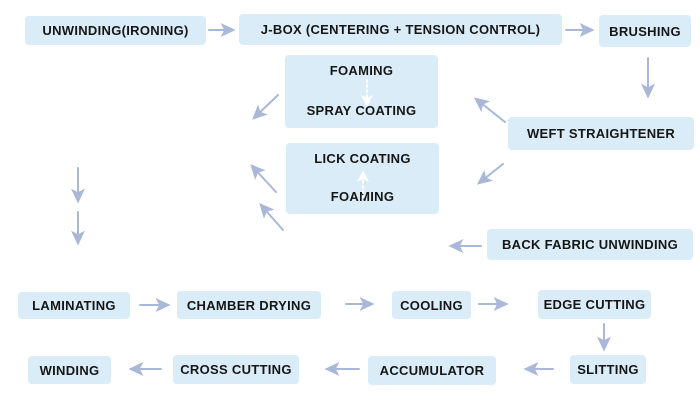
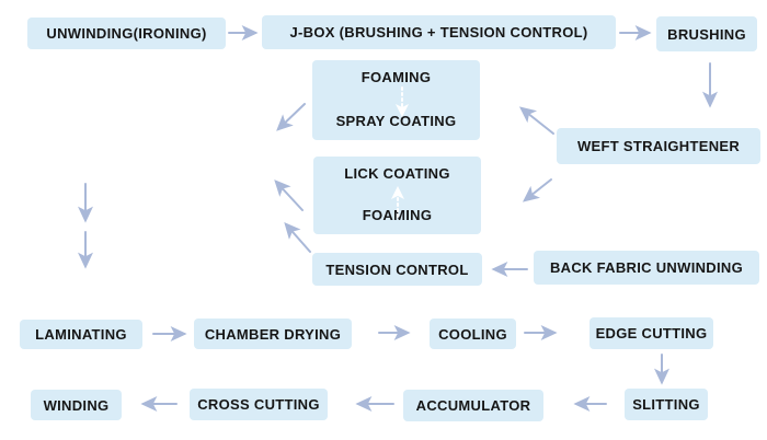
  UNWINDING(IRONING)
- J-BOX (CENTERING + TENSION CONTROL)
+ J-BOX (BRUSHING + TENSION CONTROL)
  BRUSHING
  FOAMING
  SPRAY COATING
  WEFT STRAIGHTENER
  LICK COATING
  FOAMING
+ TENSION CONTROL
  BACK FABRIC UNWINDING
  LAMINATING
  CHAMBER DRYING
  COOLING
  EDGE CUTTING
  WINDING
  CROSS CUTTING
  ACCUMULATOR
  SLITTING
